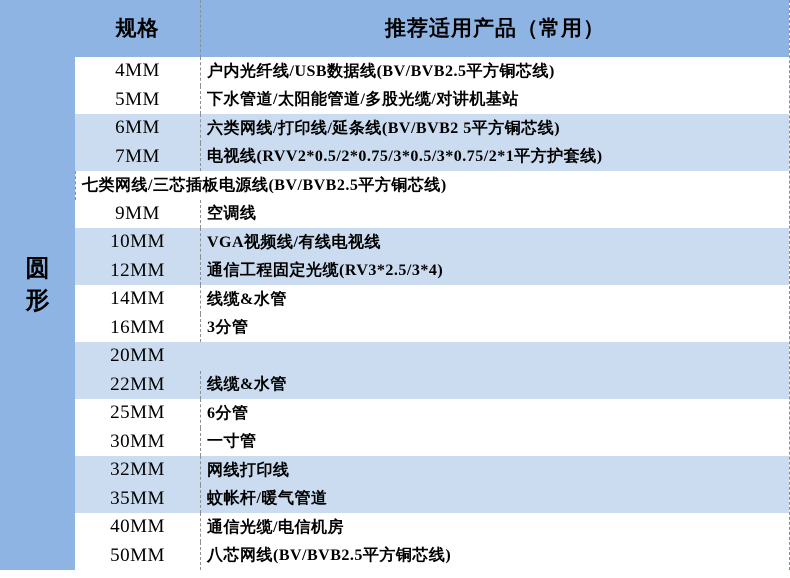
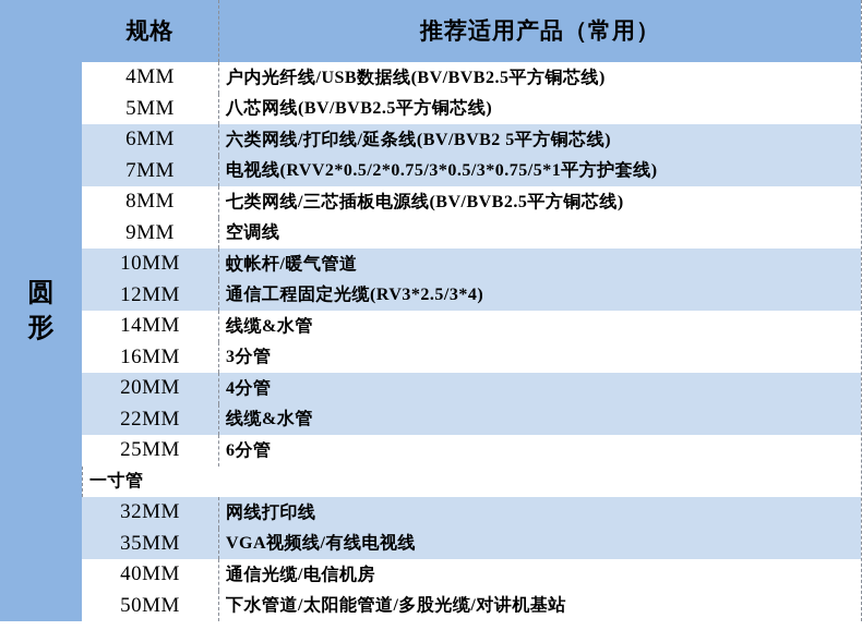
  圆
  形
  规格
  推荐适用产品（常用）
  4MM
  户内光纤线/USB数据线(BV/BVB2.5平方铜芯线)
  5MM
- 下水管道/太阳能管道/多股光缆/对讲机基站
+ 八芯网线(BV/BVB2.5平方铜芯线)
  6MM
  六类网线/打印线/延条线(BV/BVB2 5平方铜芯线)
  7MM
- 电视线(RVV2*0.5/2*0.75/3*0.5/3*0.75/2*1平方护套线)
+ 电视线(RVV2*0.5/2*0.75/3*0.5/3*0.75/5*1平方护套线)
+ 8MM
  七类网线/三芯插板电源线(BV/BVB2.5平方铜芯线)
  9MM
  空调线
  10MM
- VGA视频线/有线电视线
+ 蚊帐杆/暖气管道
  12MM
  通信工程固定光缆(RV3*2.5/3*4)
  14MM
  线缆&水管
  16MM
  3分管
  20MM
+ 4分管
  22MM
  线缆&水管
  25MM
  6分管
- 30MM
  一寸管
  32MM
  网线打印线
  35MM
- 蚊帐杆/暖气管道
+ VGA视频线/有线电视线
  40MM
  通信光缆/电信机房
  50MM
- 八芯网线(BV/BVB2.5平方铜芯线)
+ 下水管道/太阳能管道/多股光缆/对讲机基站
